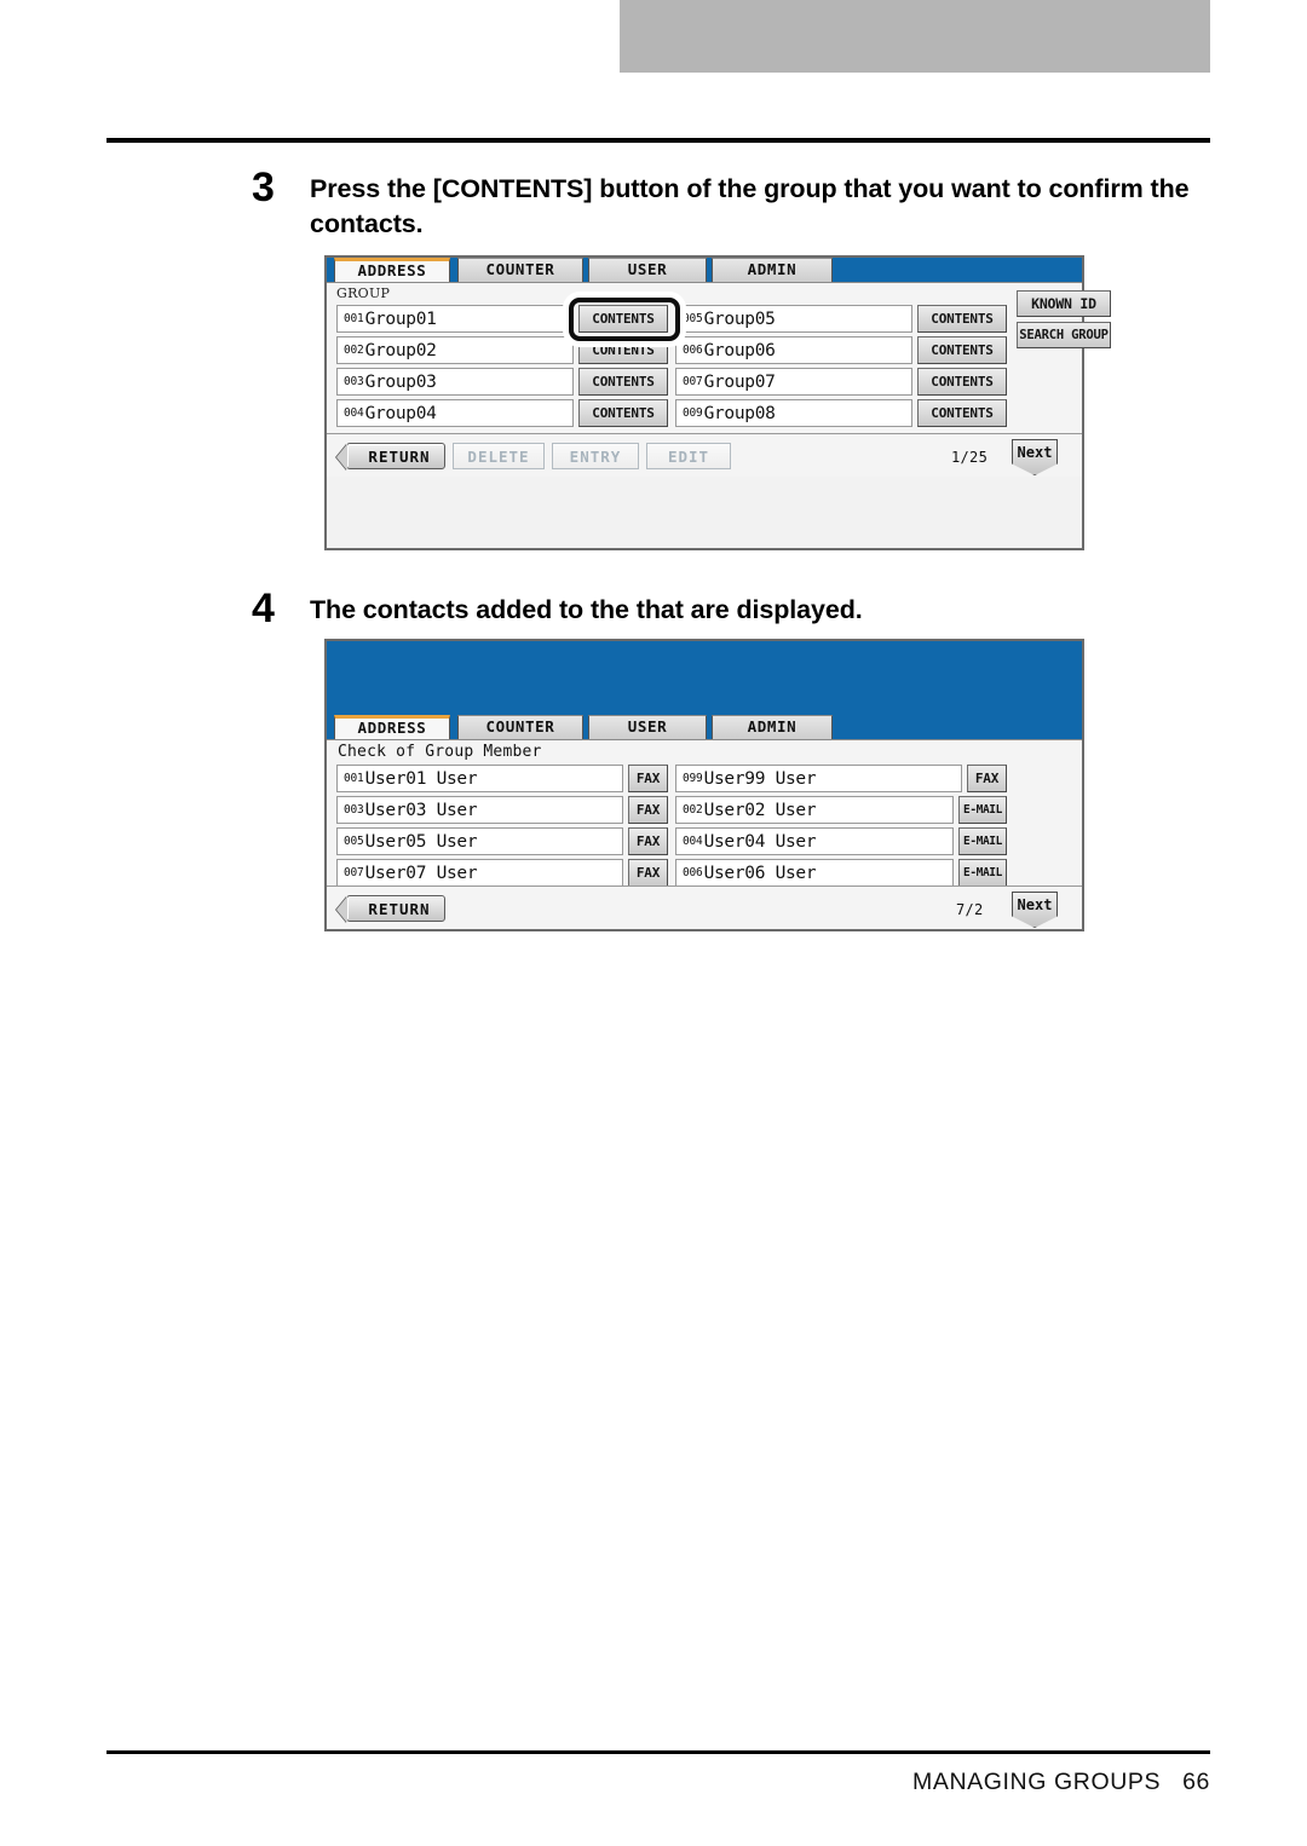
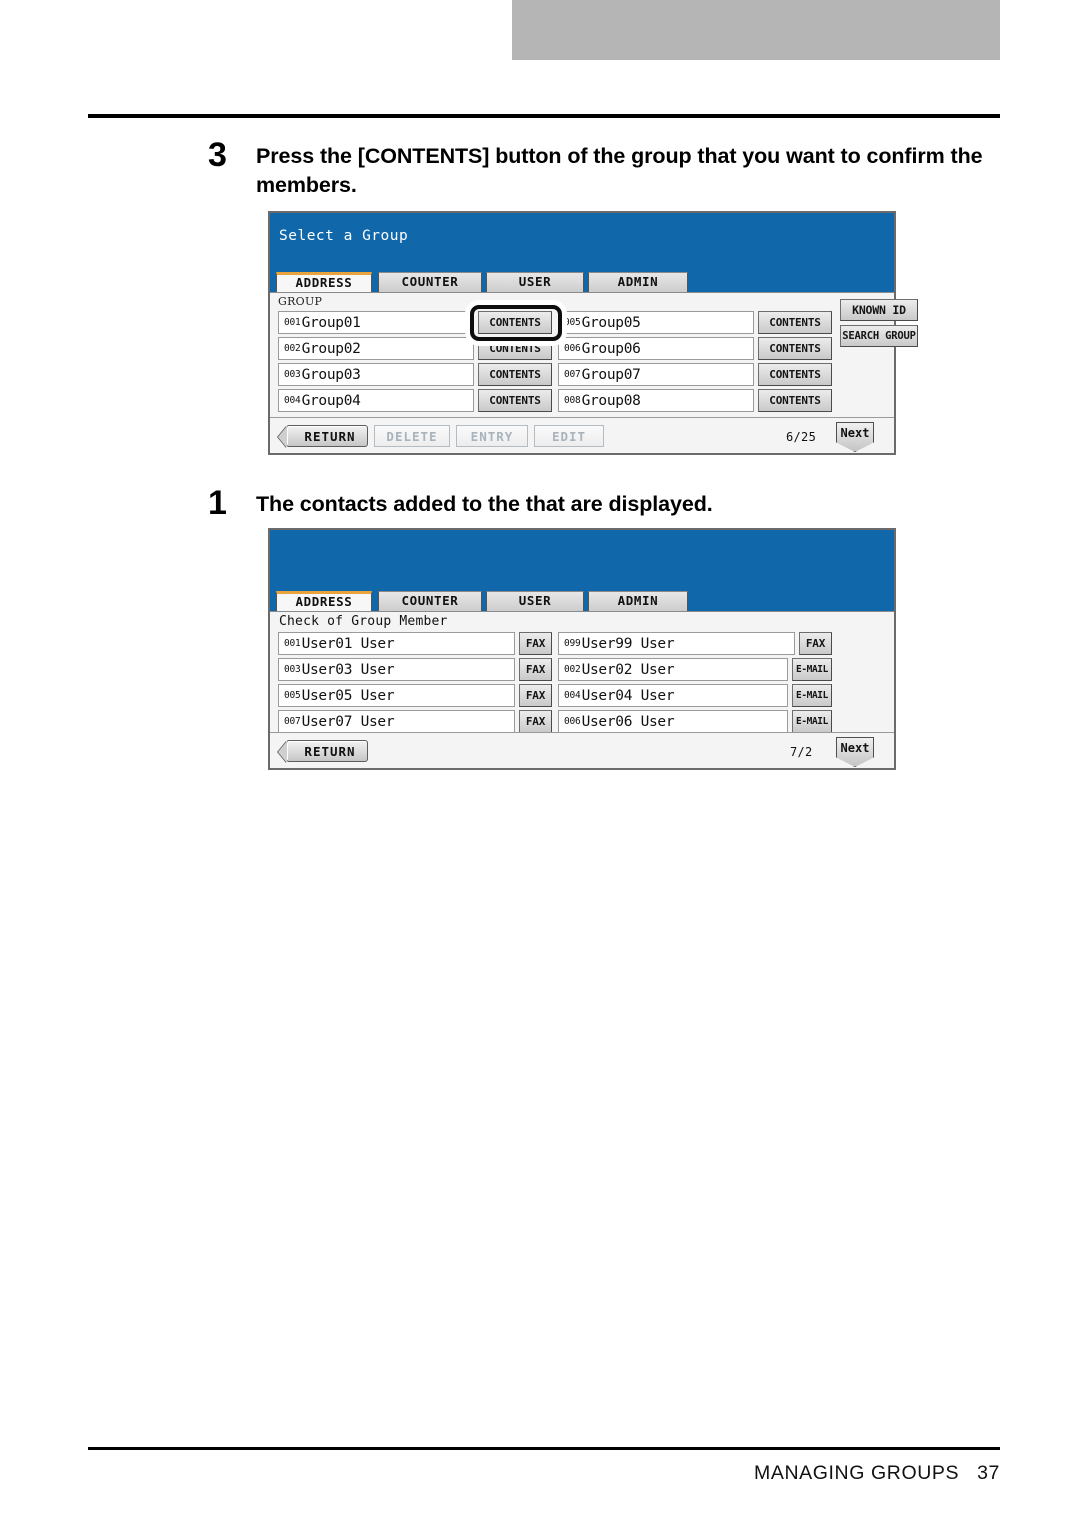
  3
- Press the [CONTENTS] button of the group that you want to confirm the contacts.
+ Press the [CONTENTS] button of the group that you want to confirm the members.
+ Select a Group
  ADDRESS
  COUNTER
  USER
  ADMIN
  GROUP
  001
  Group01
  CONTENTS
  002
  Group02
  CONTENTS
  003
  Group03
  CONTENTS
  004
  Group04
  CONTENTS
  005
  Group05
  CONTENTS
  006
  Group06
  CONTENTS
  007
  Group07
  CONTENTS
- 009
+ 008
  Group08
  CONTENTS
  KNOWN ID
  SEARCH GROUP
  RETURN
  DELETE
  ENTRY
  EDIT
- 1/25
+ 6/25
  Next
- 4
+ 1
  The contacts added to the that are displayed.
  ADDRESS
  COUNTER
  USER
  ADMIN
  Check of Group Member
  001
  User01 User
  FAX
  003
  User03 User
  FAX
  005
  User05 User
  FAX
  007
  User07 User
  FAX
  099
  User99 User
  FAX
  002
  User02 User
  E-MAIL
  004
  User04 User
  E-MAIL
  006
  User06 User
  E-MAIL
  RETURN
  7/2
  Next
- MANAGING GROUPS 66
+ MANAGING GROUPS 37
